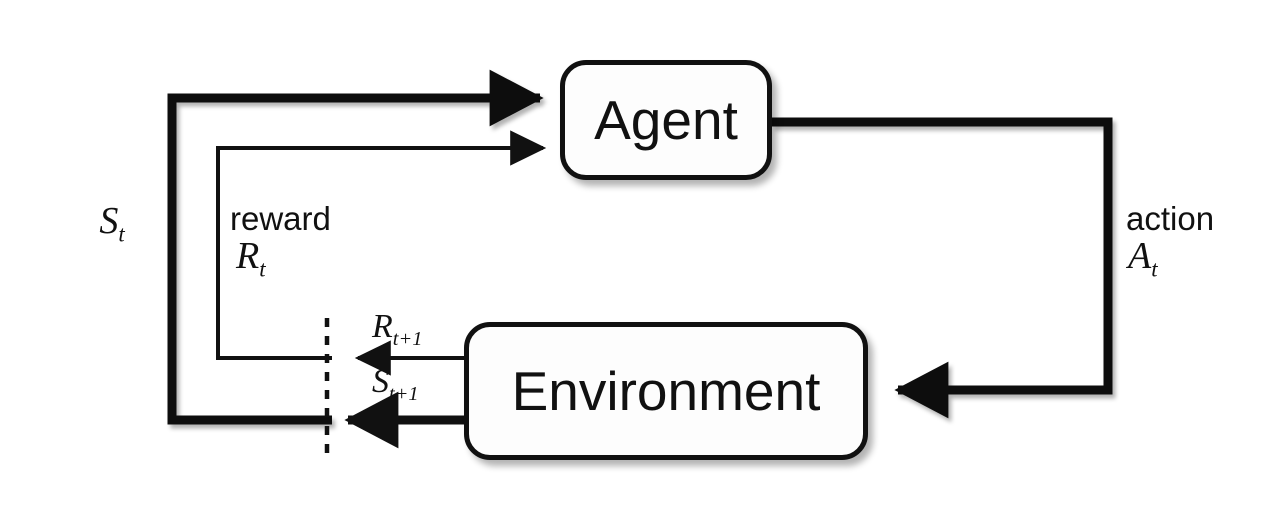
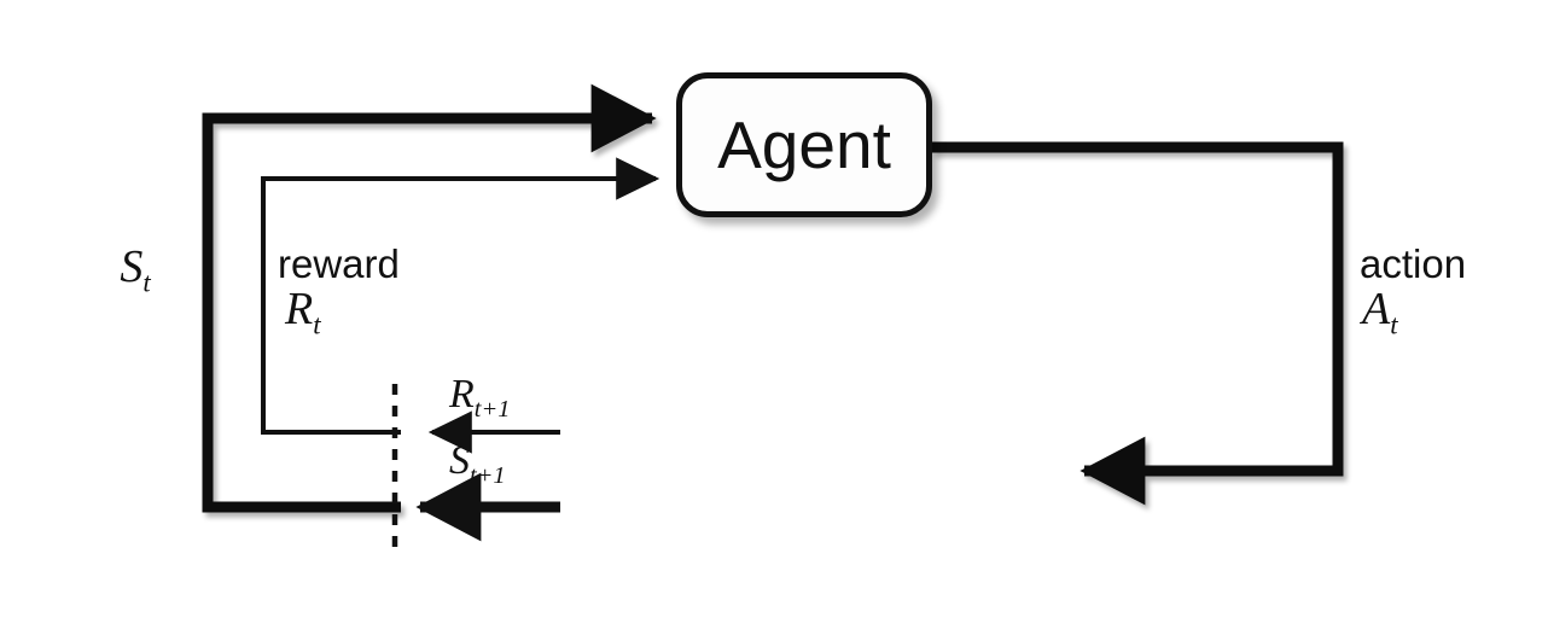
  Agent
- Environment
  St
  reward
  Rt
  action
  At
  Rt+1
  St+1
